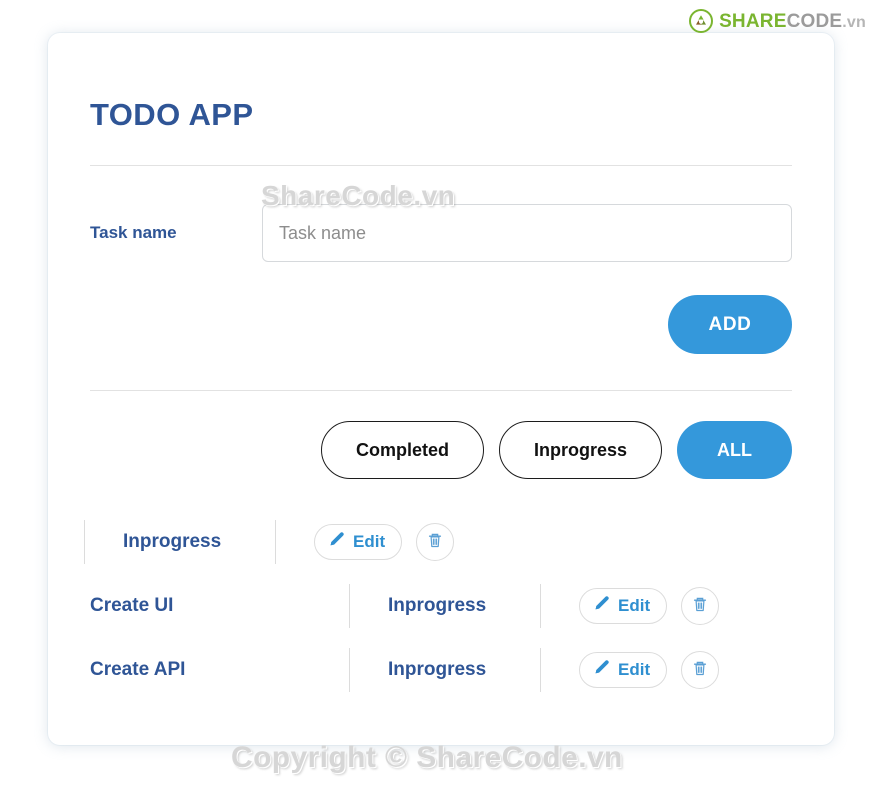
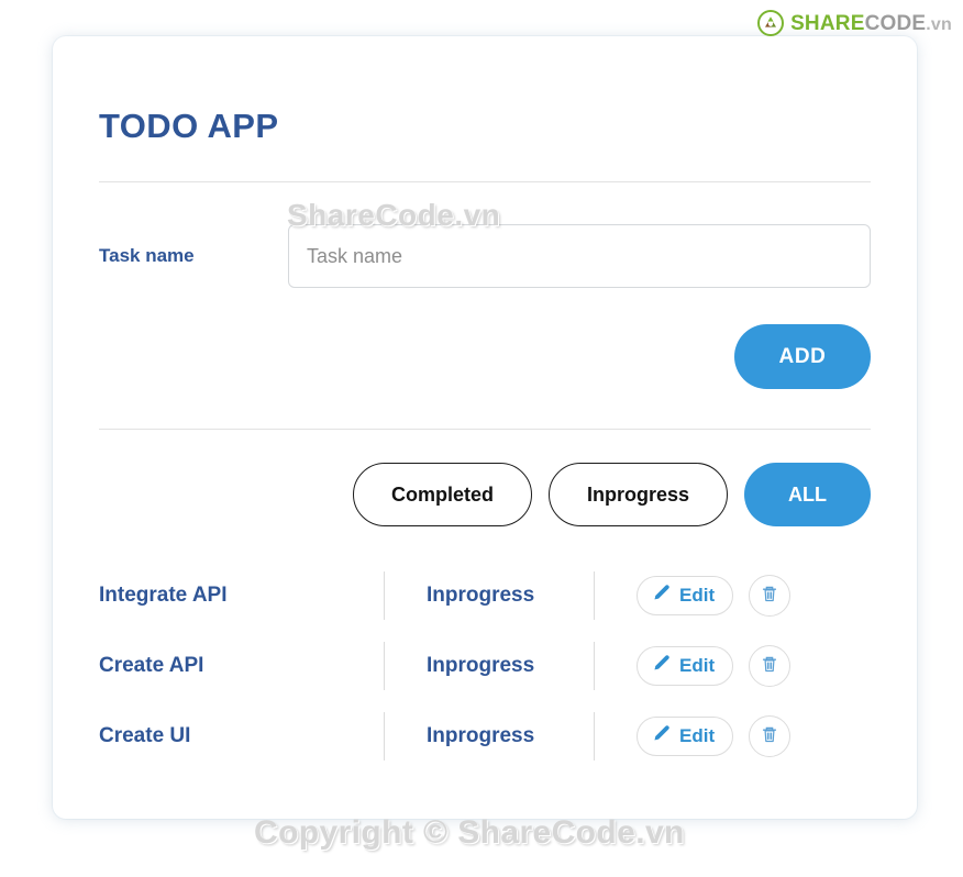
  SHARECODE.vn
  TODO APP
  Task name
  Task name
  ADD
  Completed
  Inprogress
  ALL
+ Integrate API
  Inprogress
  Edit
- Create UI
+ Create API
  Inprogress
  Edit
- Create API
+ Create UI
  Inprogress
  Edit
  ShareCode.vn
  Copyright © ShareCode.vn
